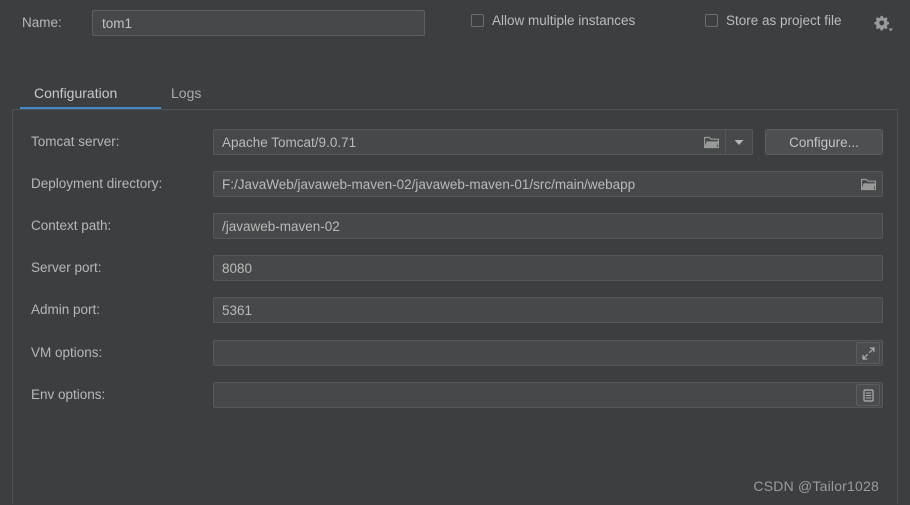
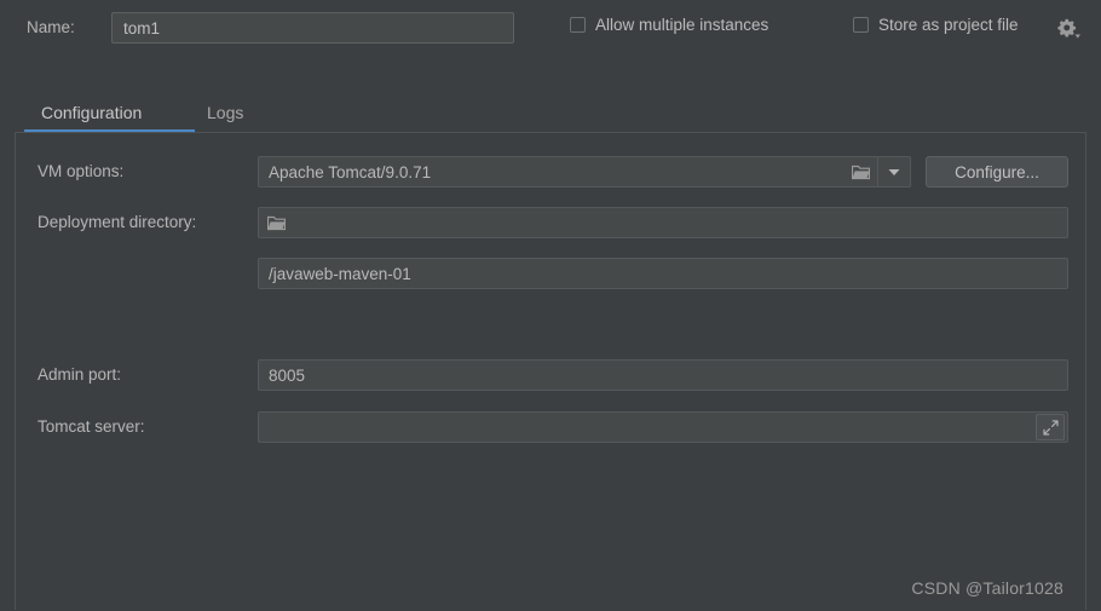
  Name:
  tom1
  Allow multiple instances
  Store as project file
  Configuration
  Logs
- Tomcat server:
+ VM options:
  Apache Tomcat/9.0.71
  Configure...
  Deployment directory:
- F:/JavaWeb/javaweb-maven-02/javaweb-maven-01/src/main/webapp
- Context path:
- /javaweb-maven-02
+ /javaweb-maven-01
- Server port:
- 8080
  Admin port:
- 5361
+ 8005
- VM options:
+ Tomcat server:
- Env options:
  CSDN @Tailor1028
